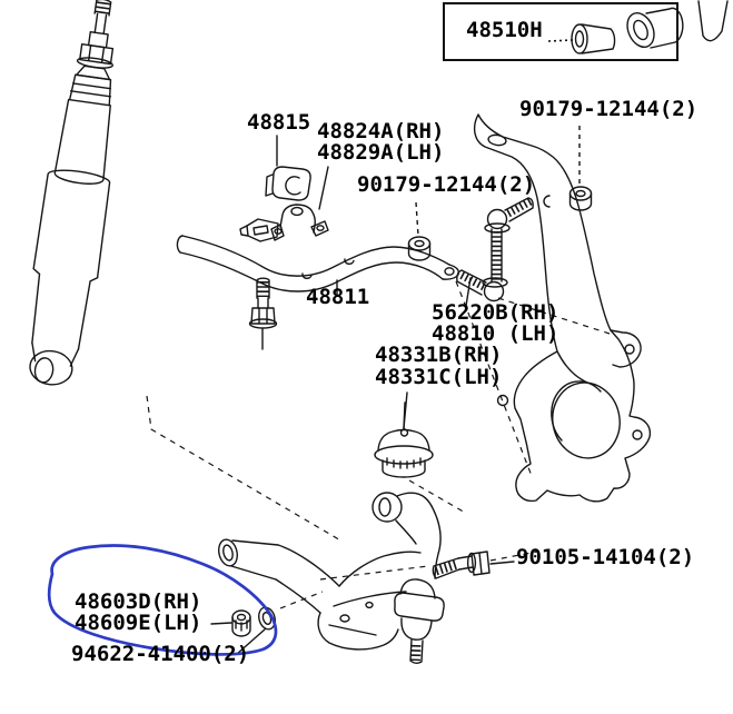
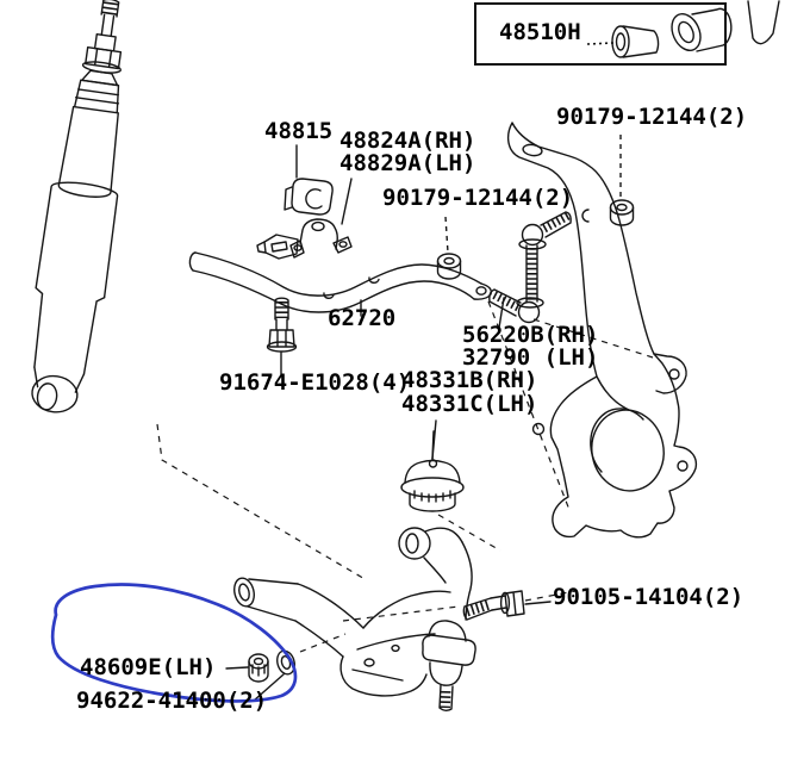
  48510H
  90179-12144(2)
  48815
  48824A(RH)
  48829A(LH)
  90179-12144(2)
- 48811
+ 62720
  56220B(RH)
- 48810 (LH)
+ 32790 (LH)
+ 91674-E1028(4)
  48331B(RH)
  48331C(LH)
  90105-14104(2)
- 48603D(RH)
  48609E(LH)
  94622-41400(2)
